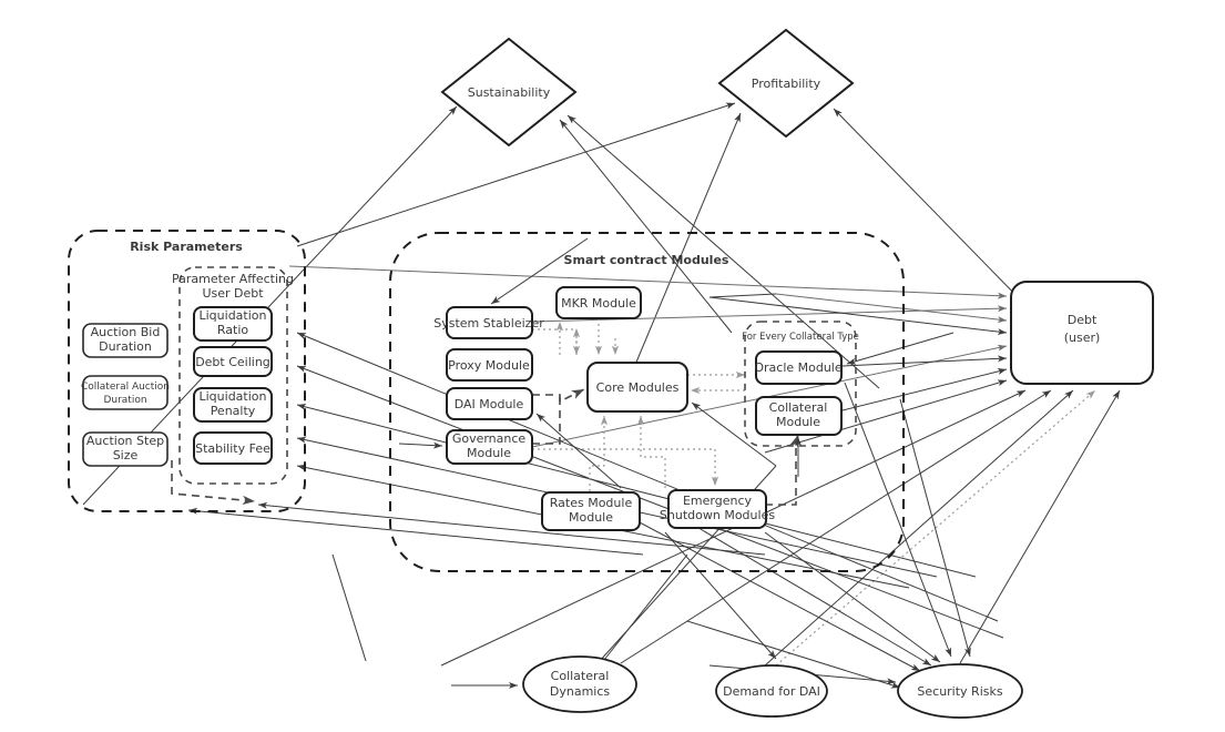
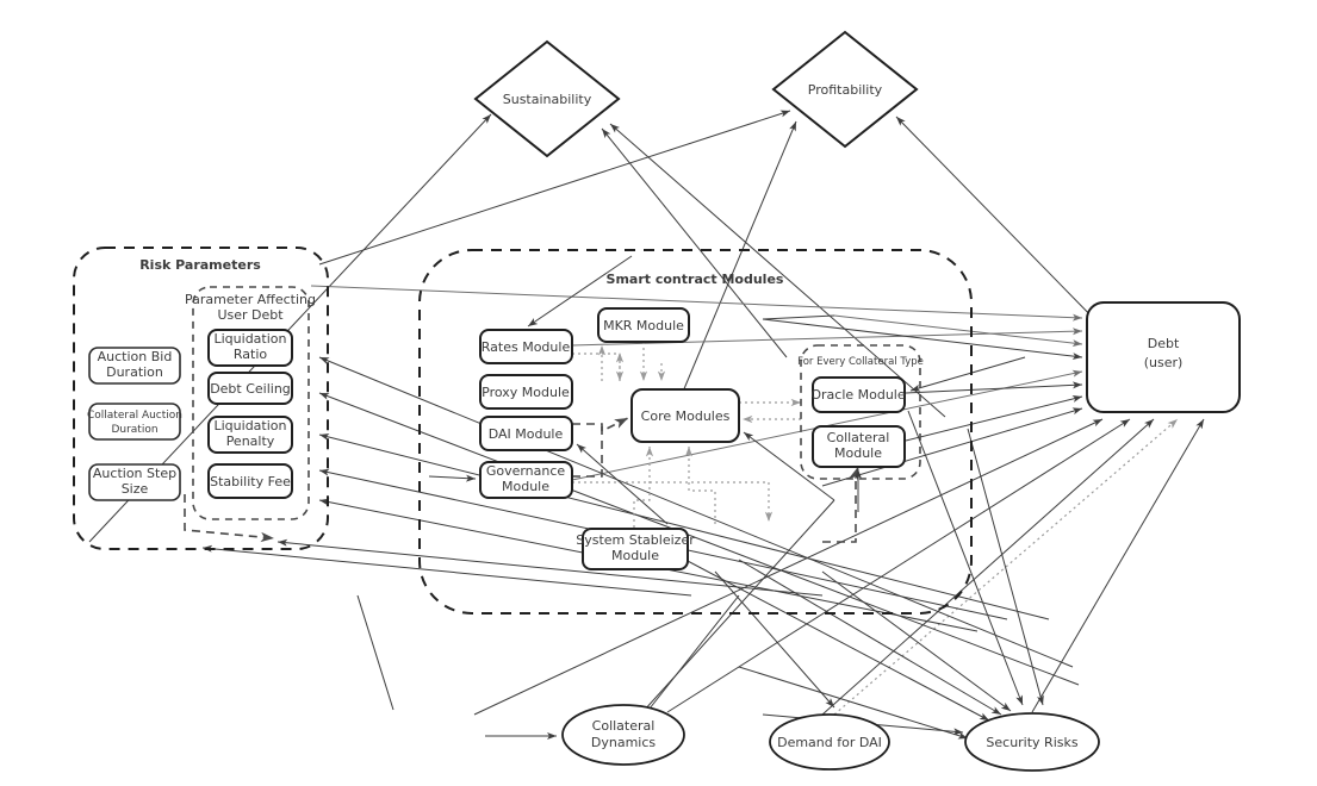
  Risk Parameters
  Parameter Affecting
  User Debt
  Smart contract Modules
  For Every Collateral Type
  Sustainability
  Profitability
  Debt
  (user)
  Auction Bid
  Duration
  Collateral Auction
  Duration
  Auction Step
  Size
  Liquidation
  Ratio
  Debt Ceiling
  Liquidation
  Penalty
  Stability Fee
- System Stableizer
+ Rates Module
  Proxy Module
  DAI Module
  Governance
  Module
  MKR Module
  Core Modules
  Oracle Module
  Collateral
  Module
- Rates Module
+ System Stableizer
  Module
- Emergency
- Shutdown Modules
  Collateral
  Dynamics
  Demand for DAI
  Security Risks
